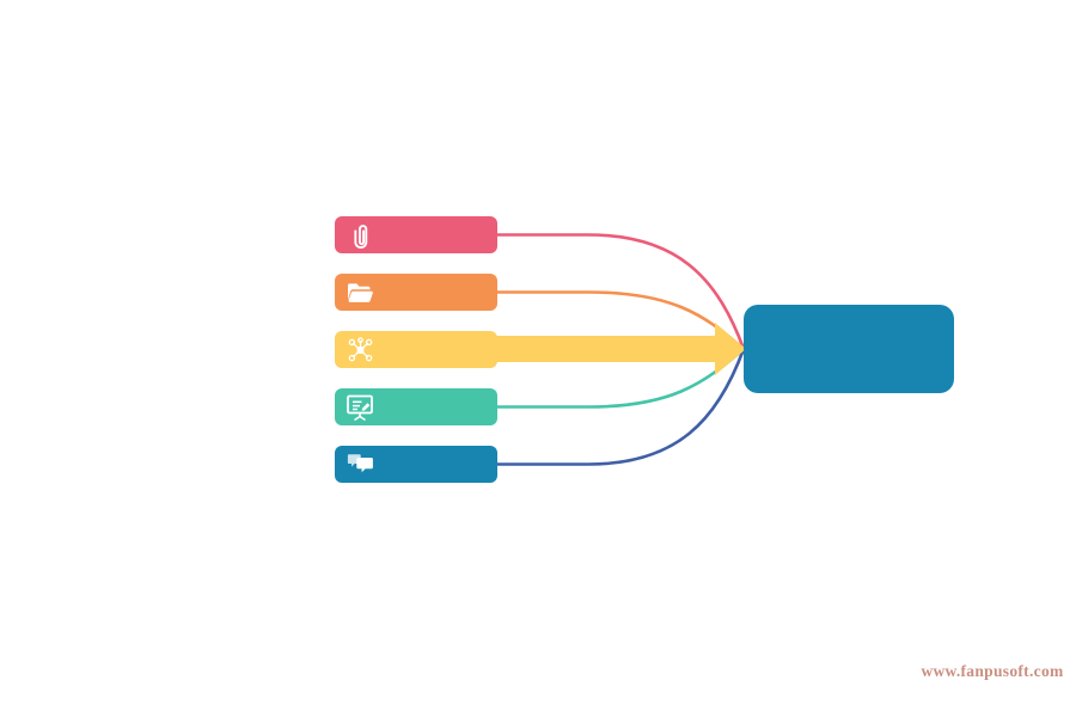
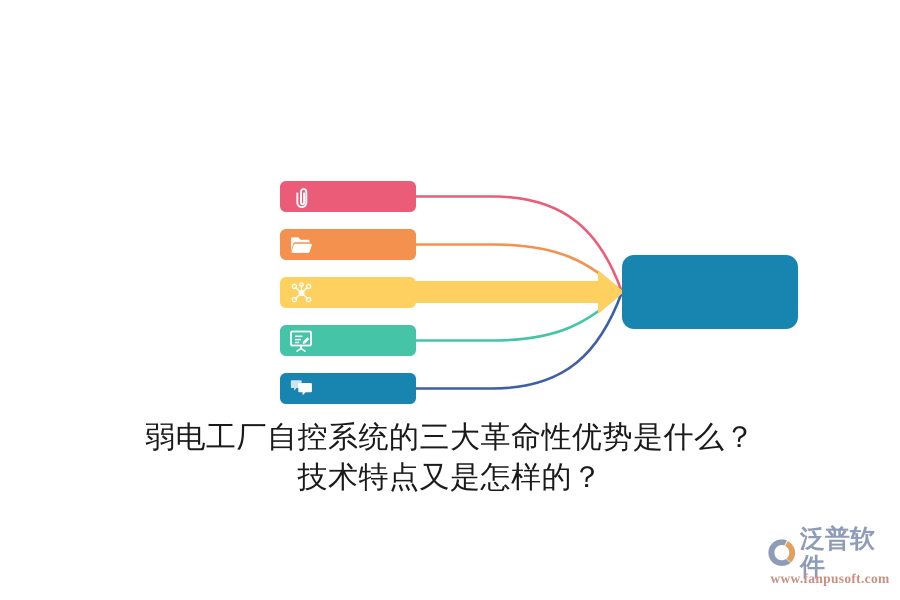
+ 弱电工厂自控系统的三大革命性优势是什么？
+ 技术特点又是怎样的？
+ 泛普软件
  www.fanpusoft.com
